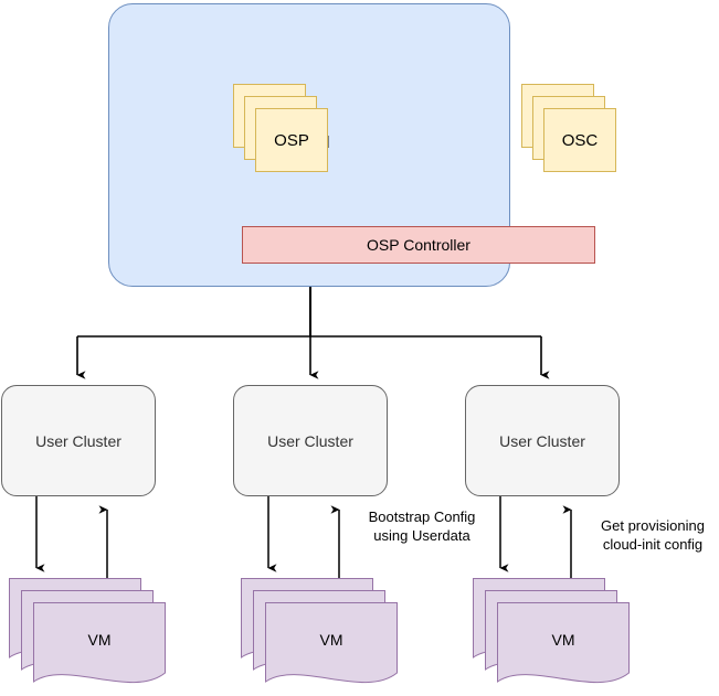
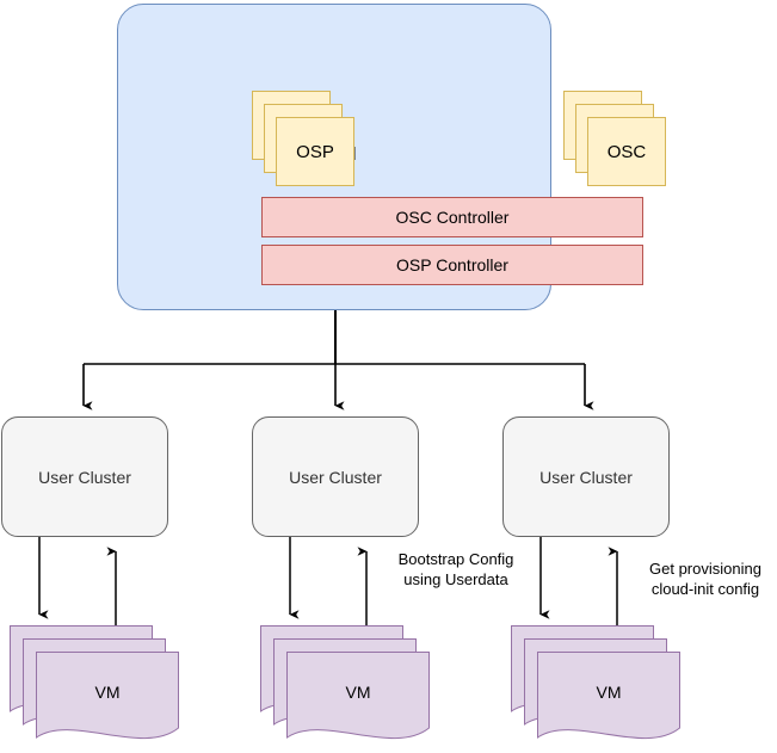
  OSP
  OSC
+ OSC Controller
  OSP Controller
  User Cluster
  User Cluster
  User Cluster
  VM
  VM
  VM
  Bootstrap Config
  using Userdata
  Get provisioning
  cloud-init config
